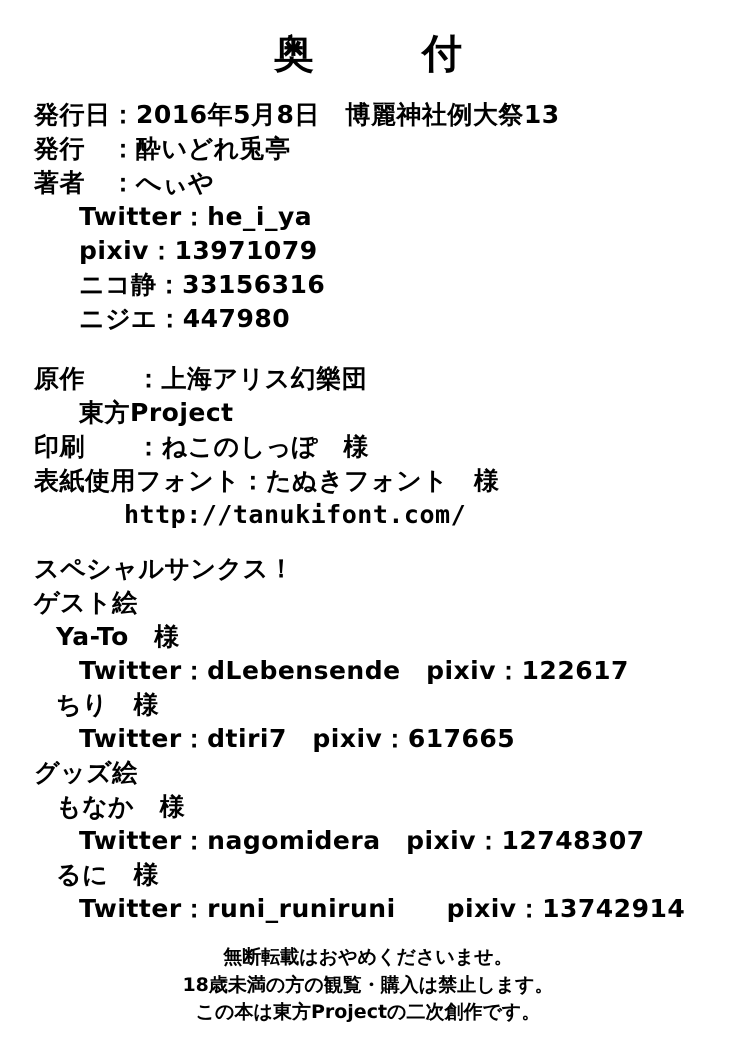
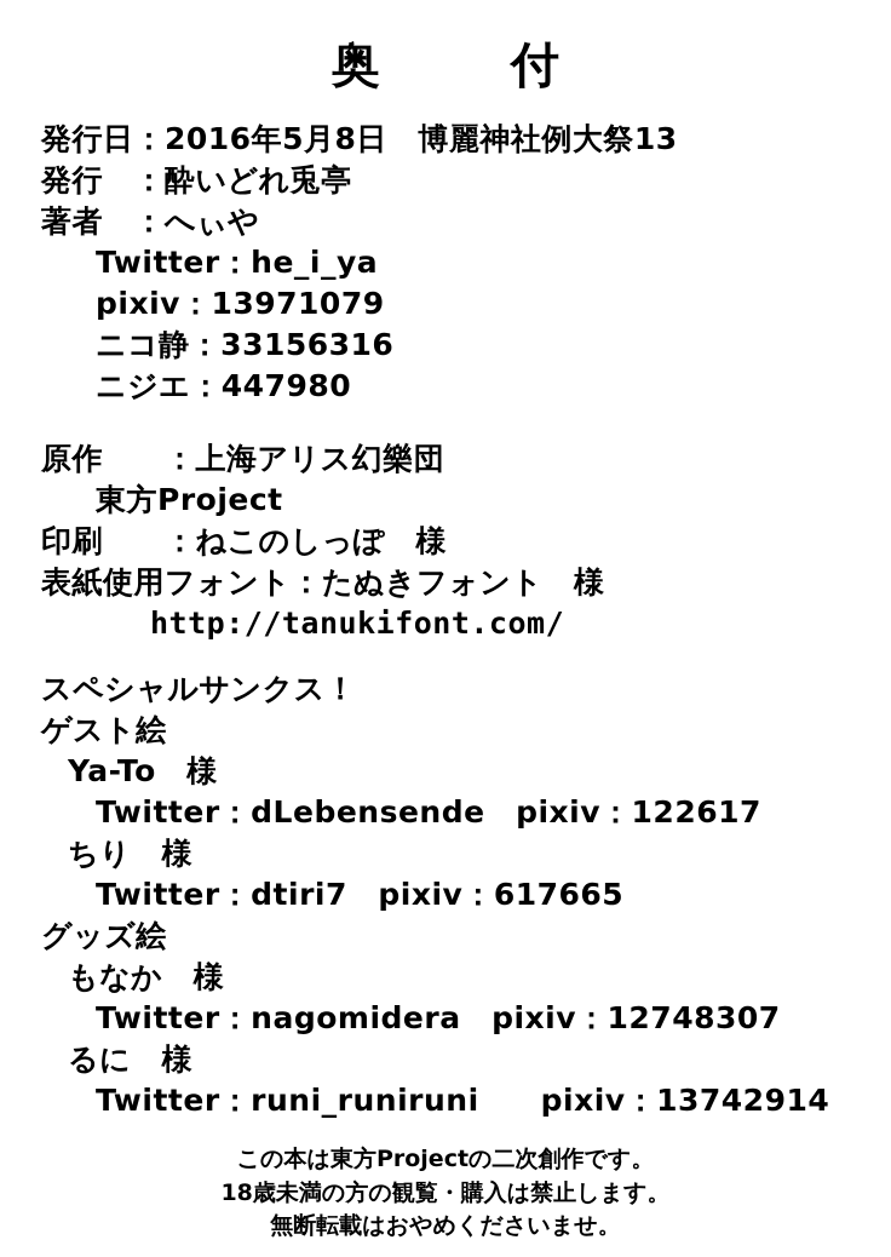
  奥 付
  発行日：2016年5月8日 博麗神社例大祭13
  発行 ：酔いどれ兎亭
  著者 ：へぃや
  Twitter：he_i_ya
  pixiv：13971079
  ニコ静：33156316
  ニジエ：447980
  原作 ：上海アリス幻樂団
  東方Project
  印刷 ：ねこのしっぽ 様
  表紙使用フォント：たぬきフォント 様
  http://tanukifont.com/
  スペシャルサンクス！
  ゲスト絵
  Ya-To 様
  Twitter：dLebensende pixiv：122617
  ちり 様
  Twitter：dtiri7 pixiv：617665
  グッズ絵
  もなか 様
  Twitter：nagomidera pixiv：12748307
  るに 様
  Twitter：runi_runiruni pixiv：13742914
- 無断転載はおやめくださいませ。
+ この本は東方Projectの二次創作です。
  18歳未満の方の観覧・購入は禁止します。
- この本は東方Projectの二次創作です。
+ 無断転載はおやめくださいませ。
